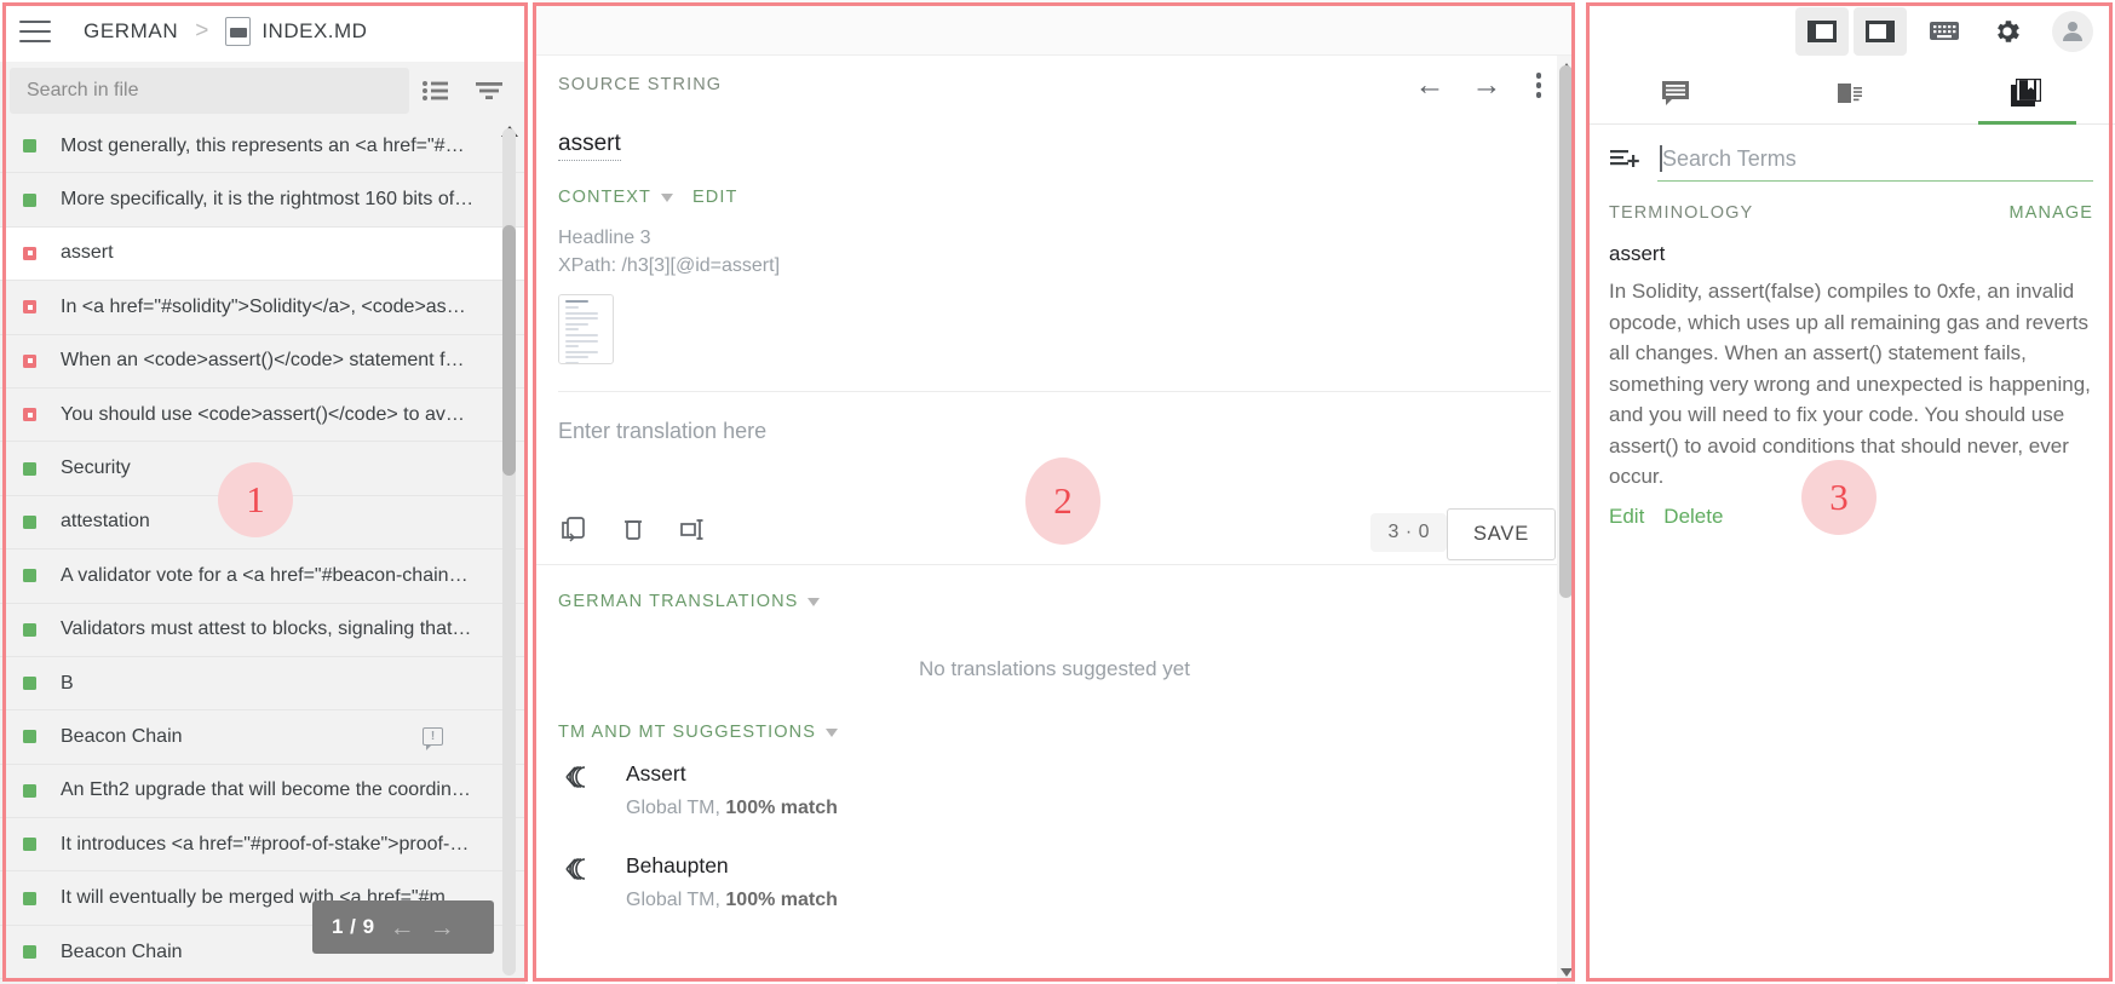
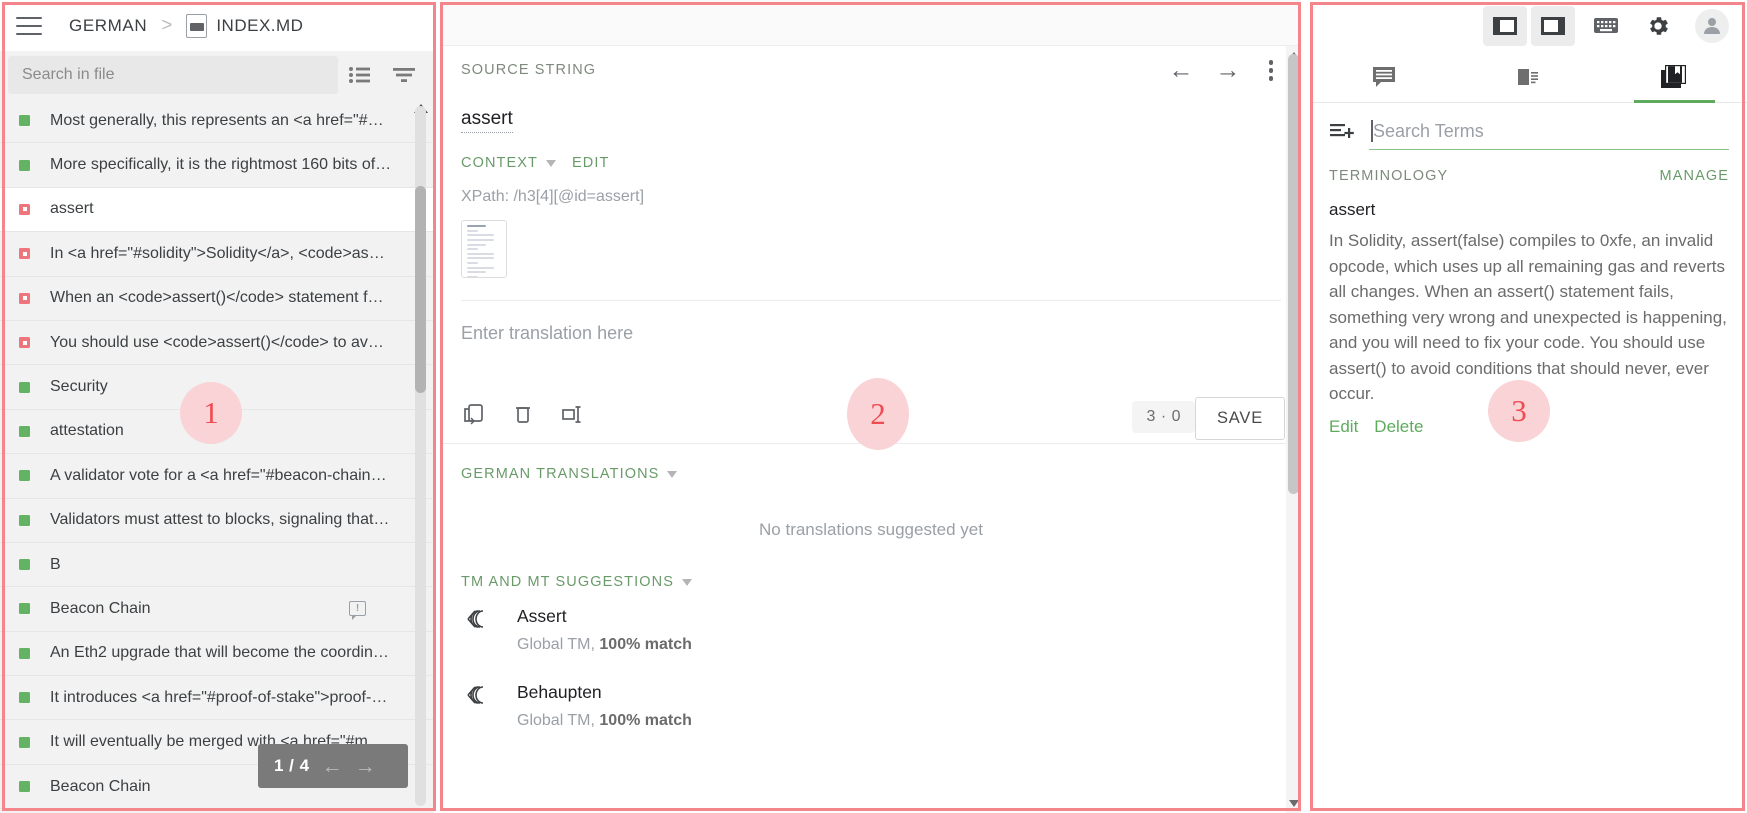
  GERMAN
  >
  INDEX.MD
  Search in file
  Most generally, this represents an <a href="#eoa
  More specifically, it is the rightmost 160 bits of a
  assert
  In <a href="#solidity">Solidity</a>, <code>asser
  When an <code>assert()</code> statement fails
  You should use <code>assert()</code> to avoid
  Security
  attestation
  A validator vote for a <a href="#beacon-chain">B
  Validators must attest to blocks, signaling that th
  B
  Beacon Chain
  !
  An Eth2 upgrade that will become the coordinato
  It introduces <a href="#proof-of-stake">proof-of-
  It will eventually be merged with <a href="#main
  Beacon Chain
- 1 / 9
+ 1 / 4
  ←
  →
  SOURCE STRING
  ←
  →
  assert
  CONTEXT
  EDIT
- Headline 3
- XPath: /h3[3][@id=assert]
+ XPath: /h3[4][@id=assert]
  Enter translation here
  3 · 0
  SAVE
  GERMAN TRANSLATIONS
  No translations suggested yet
  TM AND MT SUGGESTIONS
  Assert
  Global TM, 100% match
  Behaupten
  Global TM, 100% match
  Search Terms
  TERMINOLOGY
  MANAGE
  assert
  In Solidity, assert(false) compiles to 0xfe, an invalid opcode, which uses up all remaining gas and reverts all changes. When an assert() statement fails, something very wrong and unexpected is happening, and you will need to fix your code. You should use assert() to avoid conditions that should never, ever occur.
  Edit
  Delete
  1
  2
  3
